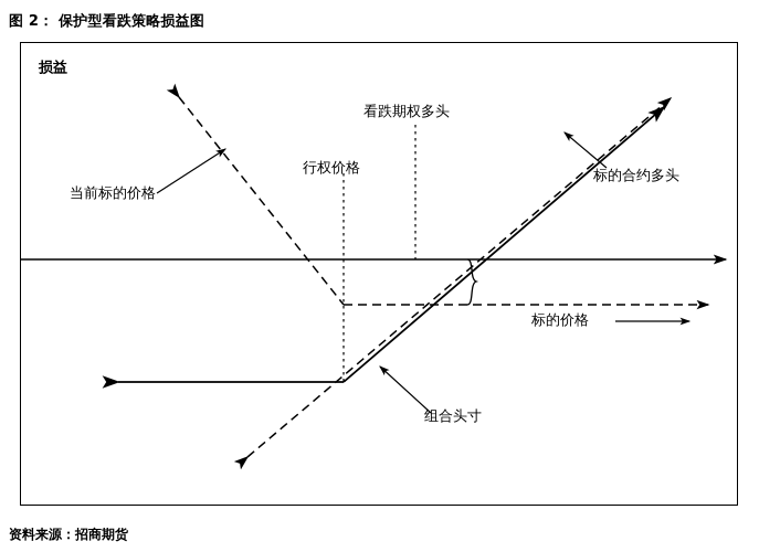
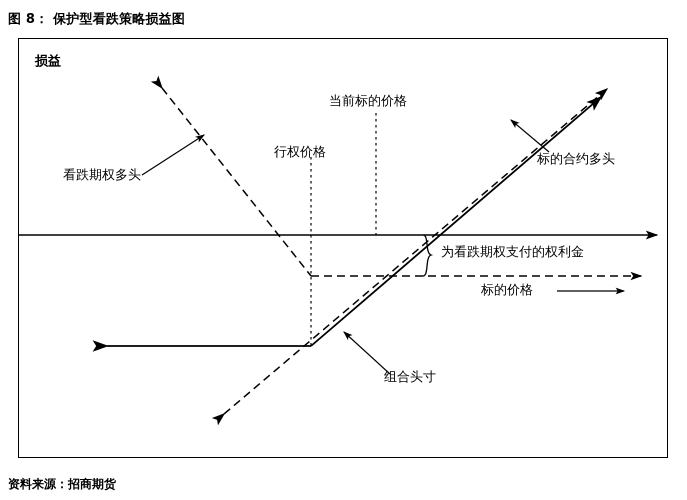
- 图 2： 保护型看跌策略损益图
+ 图 8： 保护型看跌策略损益图
  损益
- 当前标的价格
+ 看跌期权多头
  行权价格
- 看跌期权多头
+ 当前标的价格
  标的合约多头
+ 为看跌期权支付的权利金
  标的价格
  组合头寸
  资料来源：招商期货
